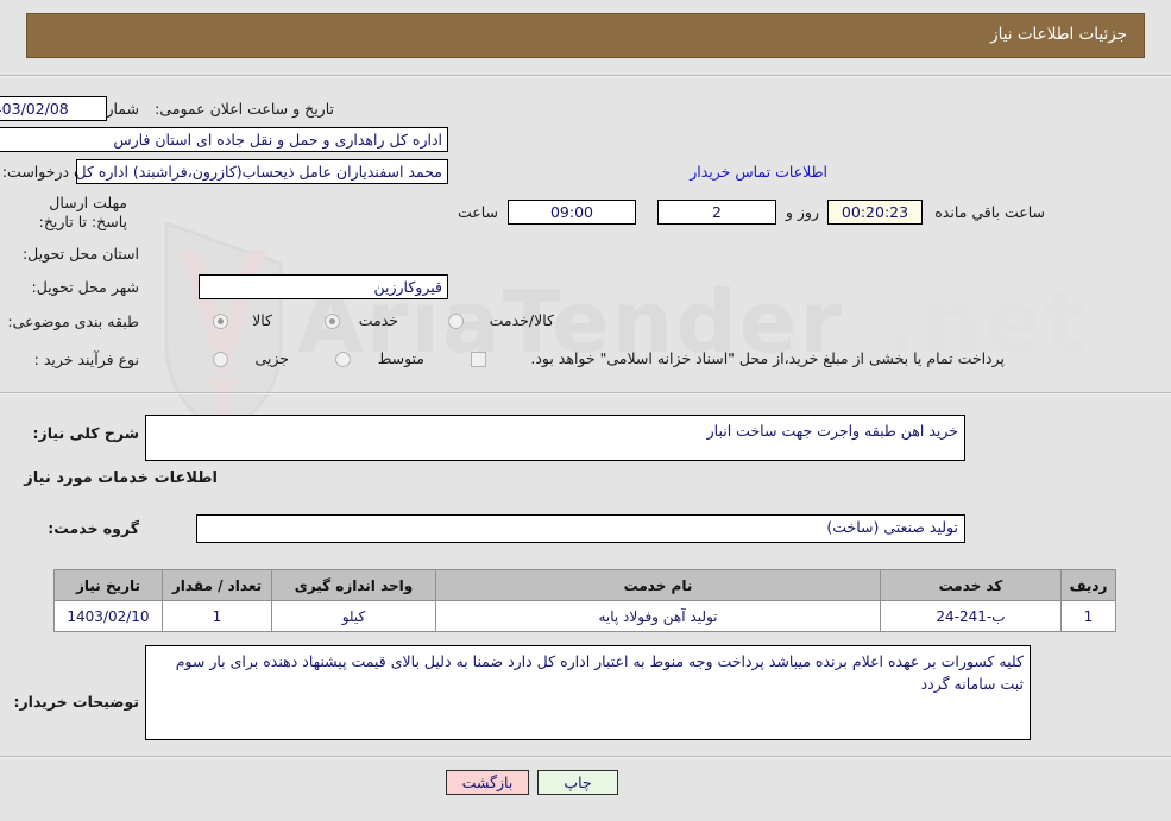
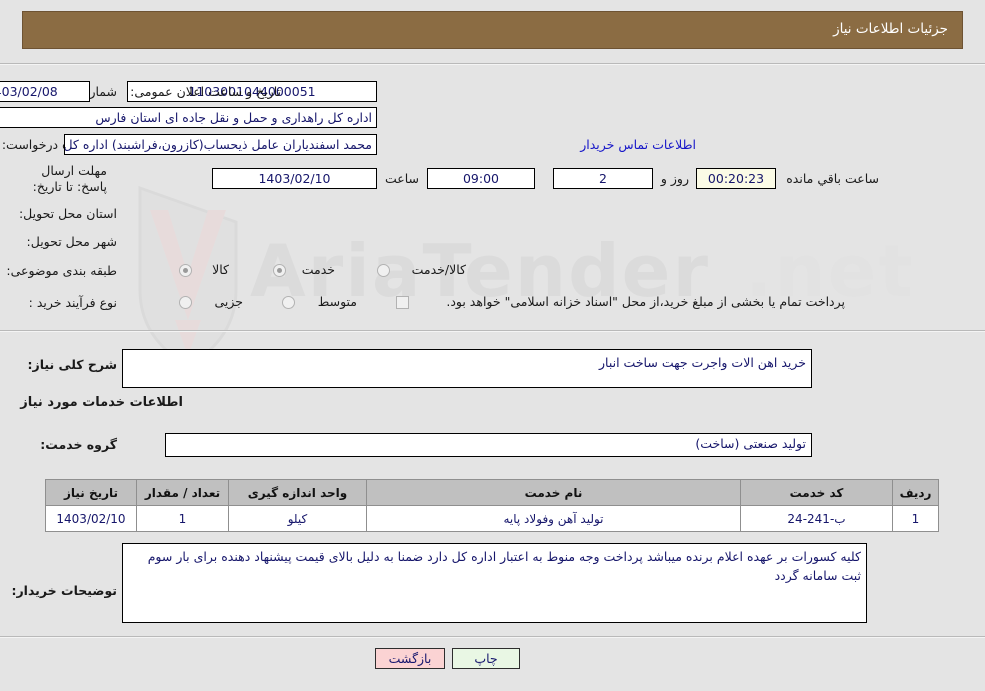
  riaTender
  .net
  جزئیات اطلاعات نیاز
+ 1103001044000051
  تاریخ و ساعت اعلان عمومی:
  اداره کل راهداری و حمل و نقل جاده ای استان فارس
  محمد اسفندیاران عامل ذیحساب(کازرون،فراشبند) اداره کل
  اطلاعات تماس خریدار
  مهلت ارسال پاسخ: تا تاریخ:
+ 1403/02/10
  ساعت
  09:00
  2
  روز و
  00:20:23
  ساعت باقي مانده
  استان محل تحویل:
  شهر محل تحویل:
- قیروکارزین
  طبقه بندی موضوعی:
  کالا
  خدمت
  کالا/خدمت
  نوع فرآیند خرید :
  جزیی
  متوسط
  پرداخت تمام یا بخشی از مبلغ خرید،از محل "اسناد خزانه اسلامی" خواهد بود.
  شرح کلی نیاز:
- خرید اهن طبقه واجرت جهت ساخت انبار
+ خرید اهن الات واجرت جهت ساخت انبار
  اطلاعات خدمات مورد نیاز
  گروه خدمت:
  تولید صنعتی (ساخت)
  ردیف	کد خدمت	نام خدمت	واحد اندازه گیری	تعداد / مقدار	تاریخ نیاز
  1	ب-241-24	تولید آهن وفولاد پایه	کیلو	1	1403/02/10
  توضیحات خریدار:
  کلیه کسورات بر عهده اعلام برنده میباشد پرداخت وجه منوط به اعتبار اداره کل دارد ضمنا به دلیل بالای قیمت پیشنهاد دهنده برای بار سوم ثبت سامانه گردد
  چاپ
  بازگشت
